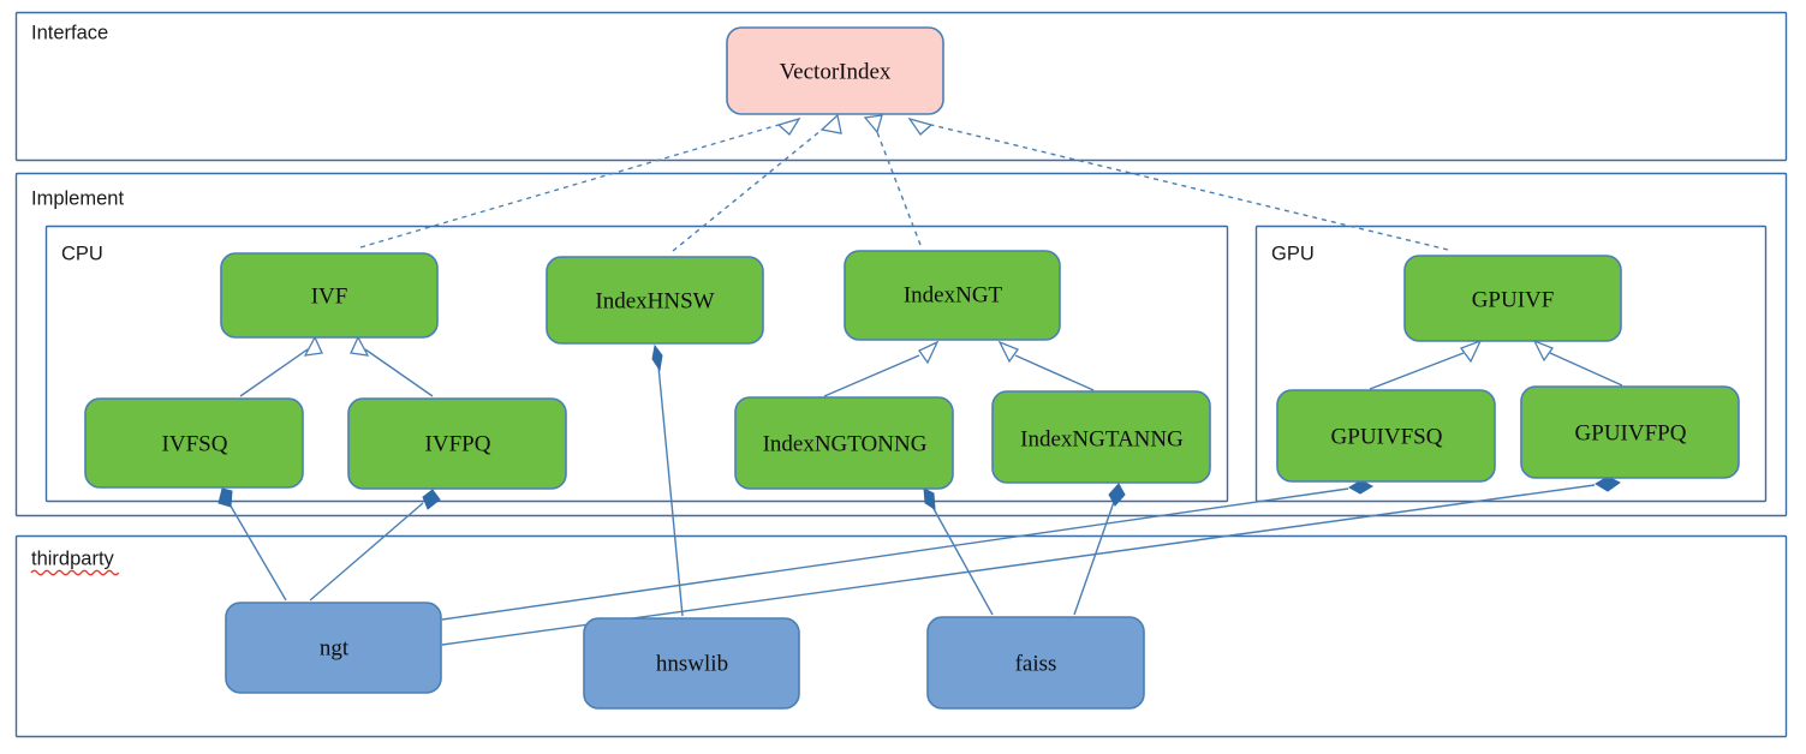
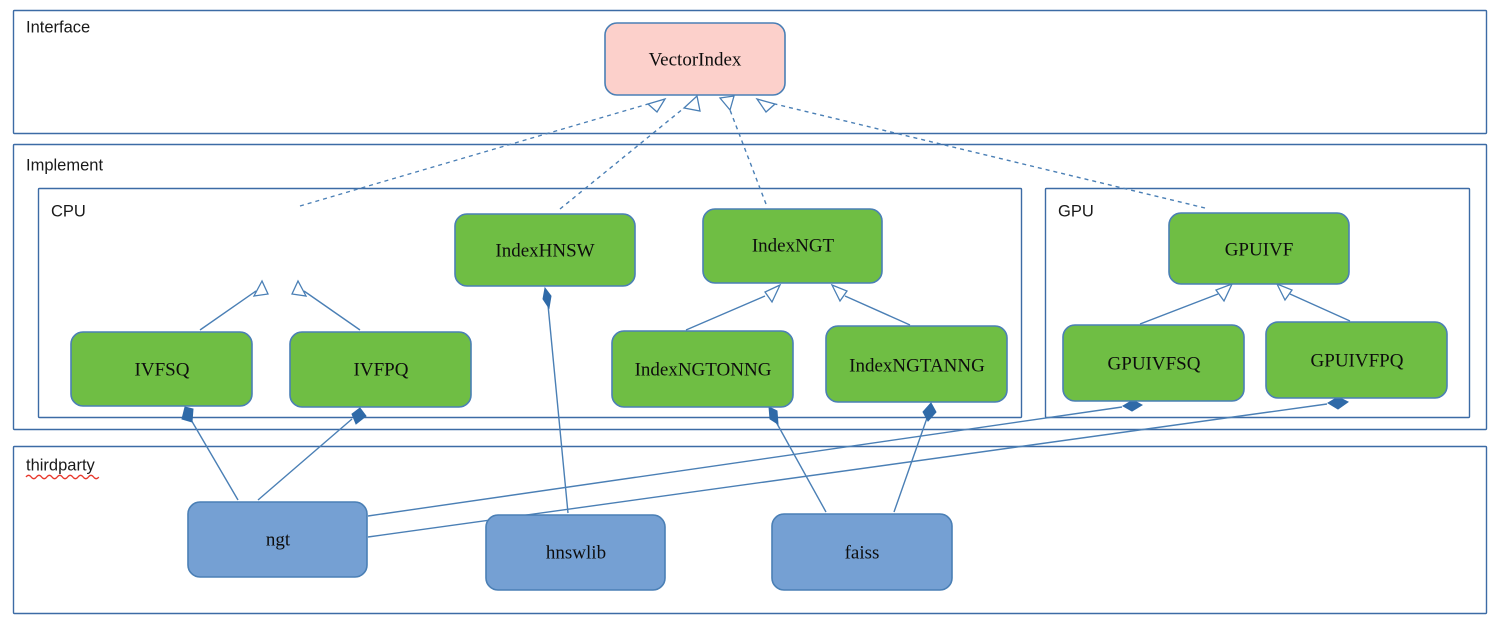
  Interface
  Implement
  CPU
  GPU
  thirdparty
  VectorIndex
- IVF
  IndexHNSW
  IndexNGT
  GPUIVF
  IVFSQ
  IVFPQ
  IndexNGTONNG
  IndexNGTANNG
  GPUIVFSQ
  GPUIVFPQ
  ngt
  hnswlib
  faiss
